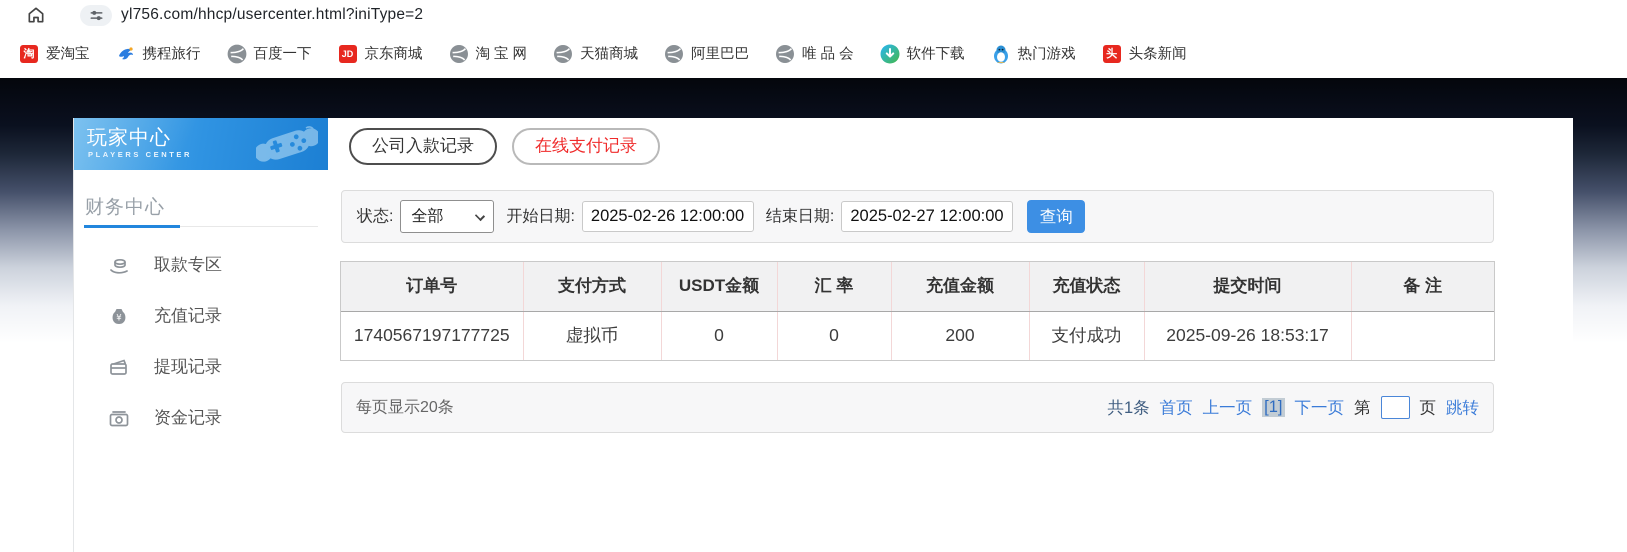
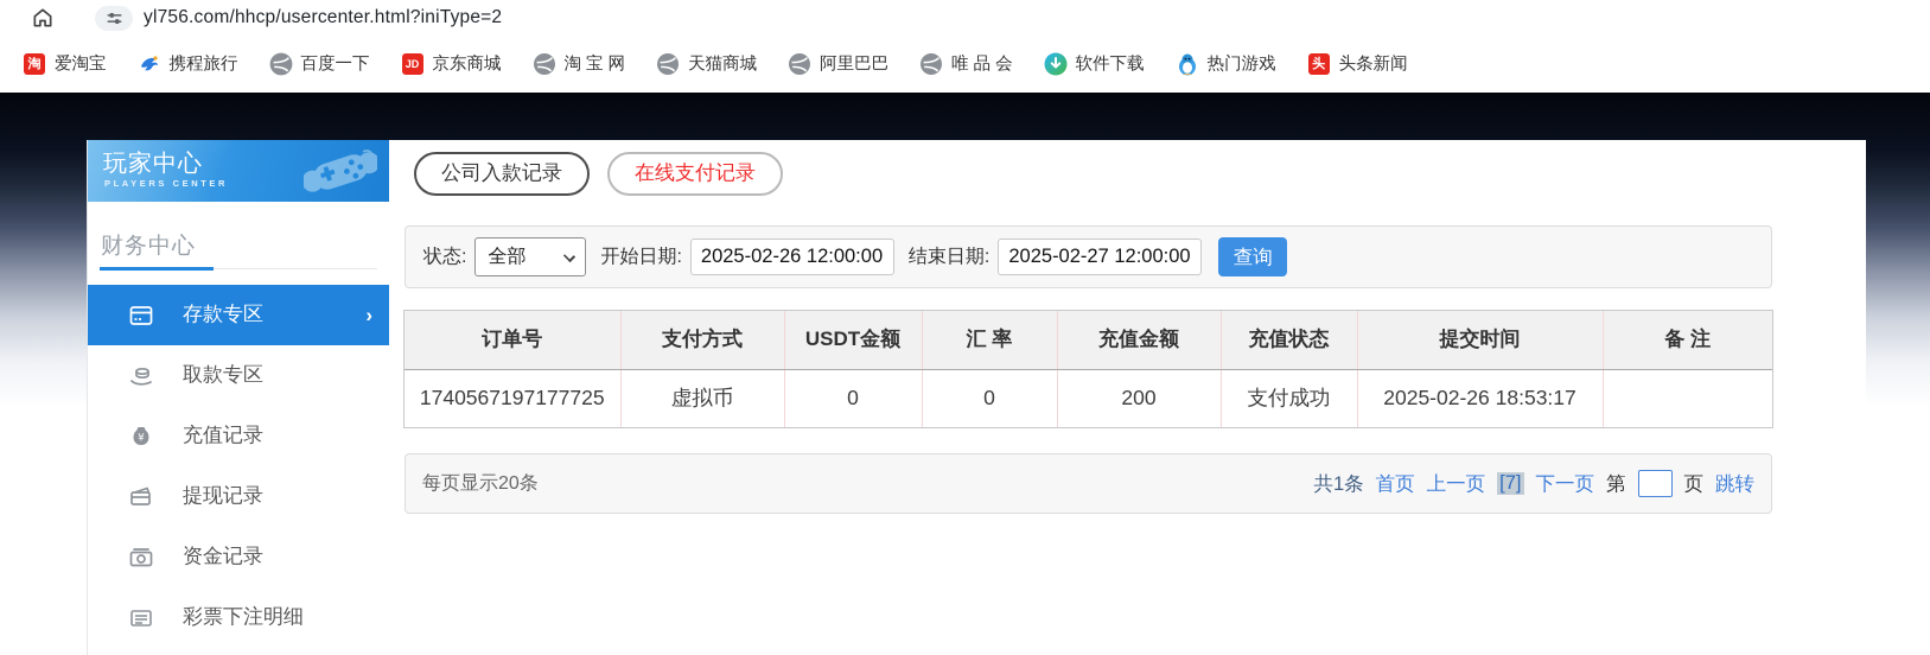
  yl756.com/hhcp/usercenter.html?iniType=2
  淘
  爱淘宝
  携程旅行
  百度一下
  JD
  京东商城
  淘 宝 网
  天猫商城
  阿里巴巴
  唯 品 会
  软件下载
  热门游戏
  头
  头条新闻
  玩家中心
  PLAYERS CENTER
  财务中心
+ 存款专区
+ ›
  取款专区
  ¥
  充值记录
  提现记录
  资金记录
+ 彩票下注明细
  公司入款记录
  在线支付记录
  状态:
  全部
  开始日期:
  2025-02-26 12:00:00
  结束日期:
  2025-02-27 12:00:00
  查询
  订单号	支付方式	USDT金额	汇 率	充值金额	充值状态	提交时间	备 注
- 1740567197177725	虚拟币	0	0	200	支付成功	2025-09-26 18:53:17
+ 1740567197177725	虚拟币	0	0	200	支付成功	2025-02-26 18:53:17
  每页显示20条
  共1条
  首页
  上一页
- [1]
+ [7]
  下一页
  第
  页
  跳转
